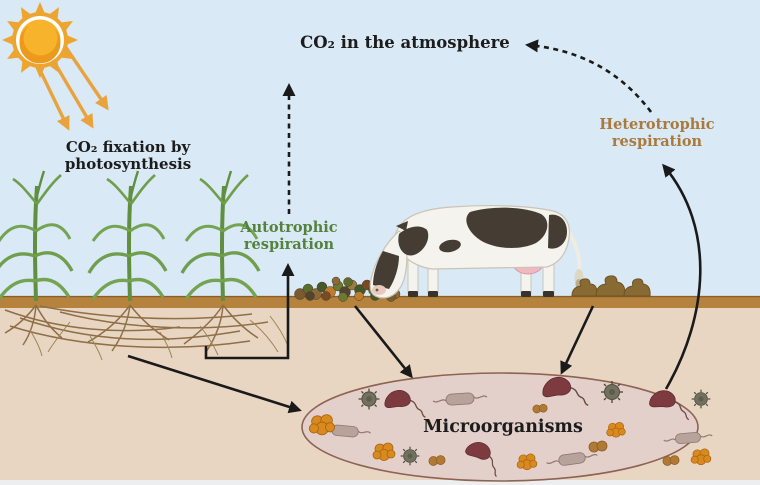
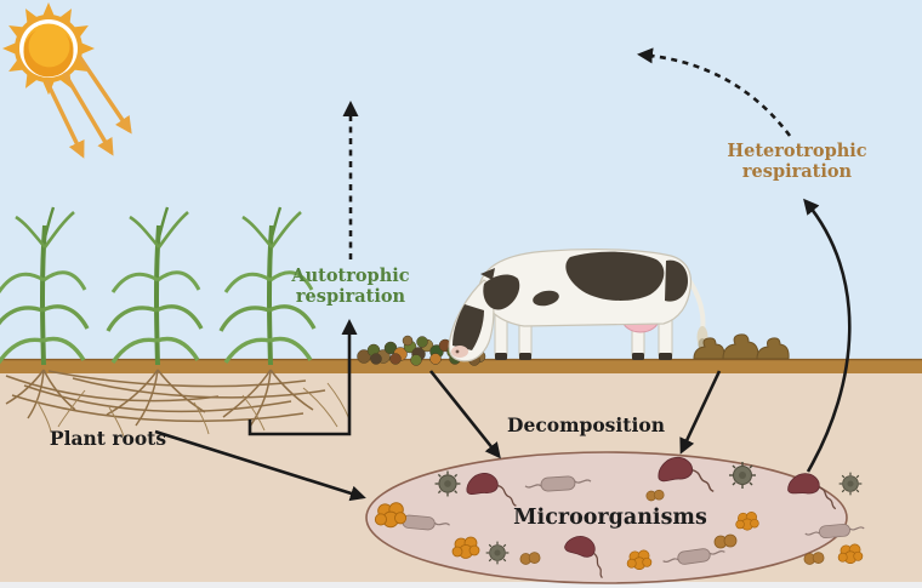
- CO₂ in the atmosphere
- CO₂ fixation by
- photosynthesis
  Autotrophic
  respiration
  Heterotrophic
  respiration
+ Plant roots
+ Decomposition
  Microorganisms
